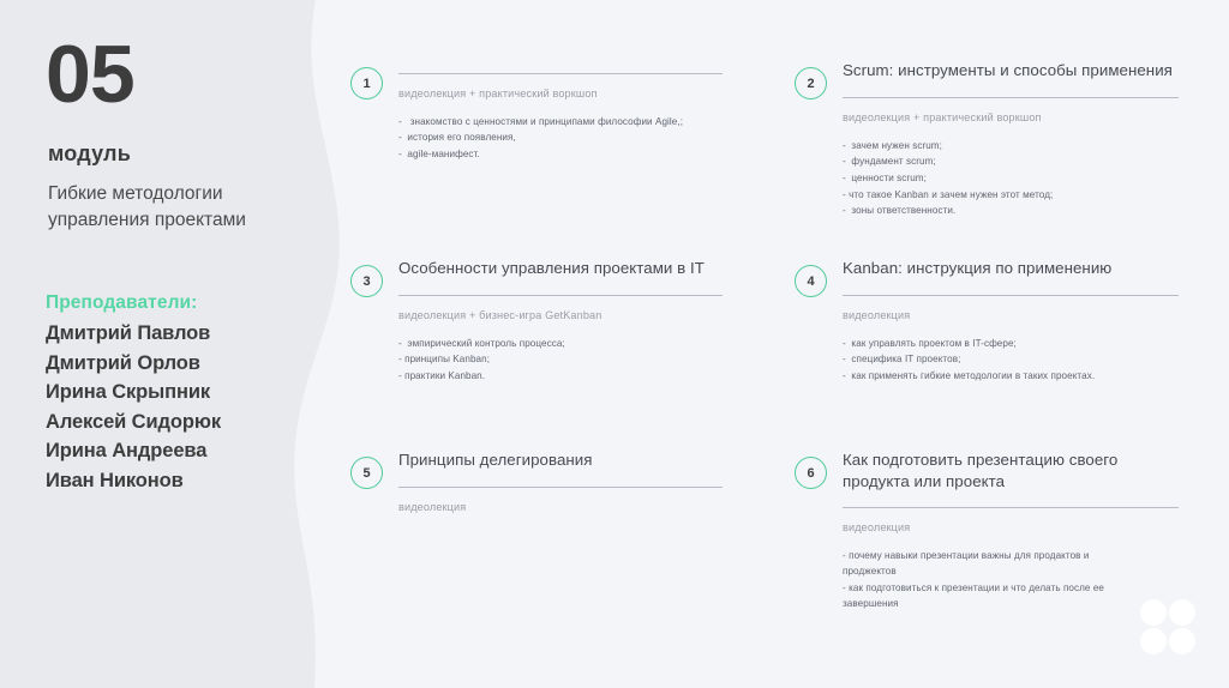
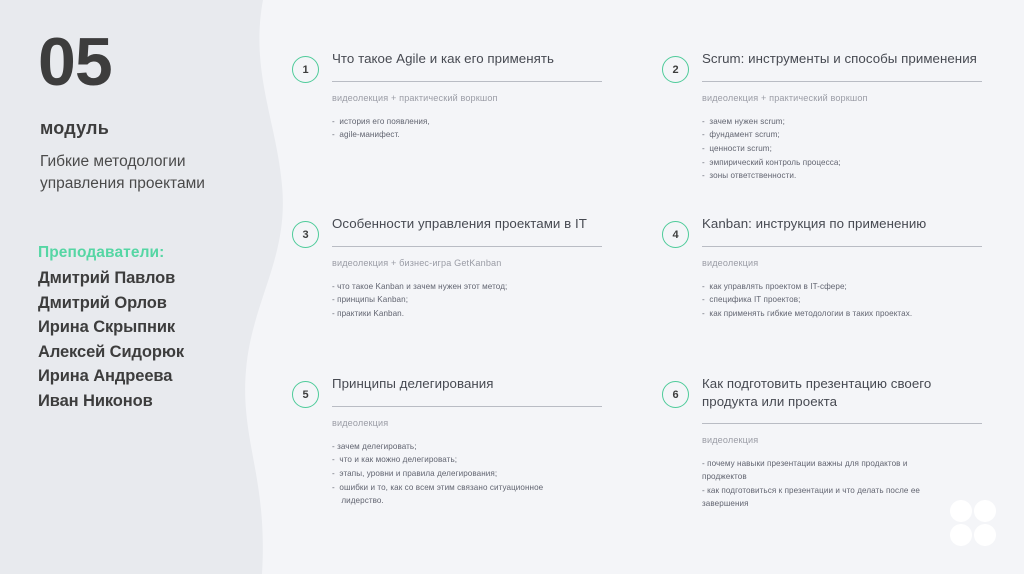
  05
  модуль
  Гибкие методологии управления проектами
  Преподаватели:
  Дмитрий Павлов
  Дмитрий Орлов
  Ирина Скрыпник
  Алексей Сидорюк
  Ирина Андреева
  Иван Никонов
  1
+ Что такое Agile и как его применять
  видеолекция + практический воркшоп
- - знакомство с ценностями и принципами философии Agile,;
  - история его появления,
  - agile-манифест.
  2
  Scrum: инструменты и способы применения
  видеолекция + практический воркшоп
  - зачем нужен scrum;
  - фундамент scrum;
  - ценности scrum;
- - что такое Kanban и зачем нужен этот метод;
+ - эмпирический контроль процесса;
  - зоны ответственности.
  3
  Особенности управления проектами в IT
  видеолекция + бизнес-игра GetKanban
- - эмпирический контроль процесса;
+ - что такое Kanban и зачем нужен этот метод;
  - принципы Kanban;
  - практики Kanban.
  4
  Kanban: инструкция по применению
  видеолекция
  - как управлять проектом в IT-сфере;
  - специфика IT проектов;
  - как применять гибкие методологии в таких проектах.
  5
  Принципы делегирования
  видеолекция
+ - зачем делегировать;
+ - что и как можно делегировать;
+ - этапы, уровни и правила делегирования;
+ - ошибки и то, как со всем этим связано ситуационное
+ лидерство.
  6
  Как подготовить презентацию своего продукта или проекта
  видеолекция
  - почему навыки презентации важны для продактов и
  проджектов
  - как подготовиться к презентации и что делать после ее
  завершения
